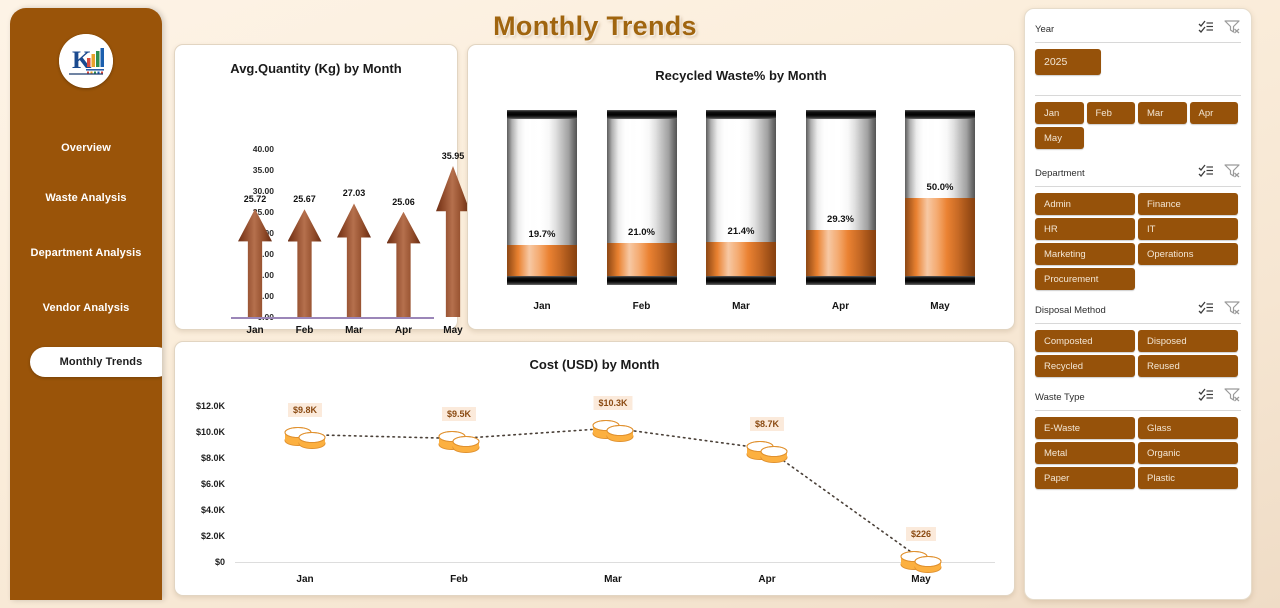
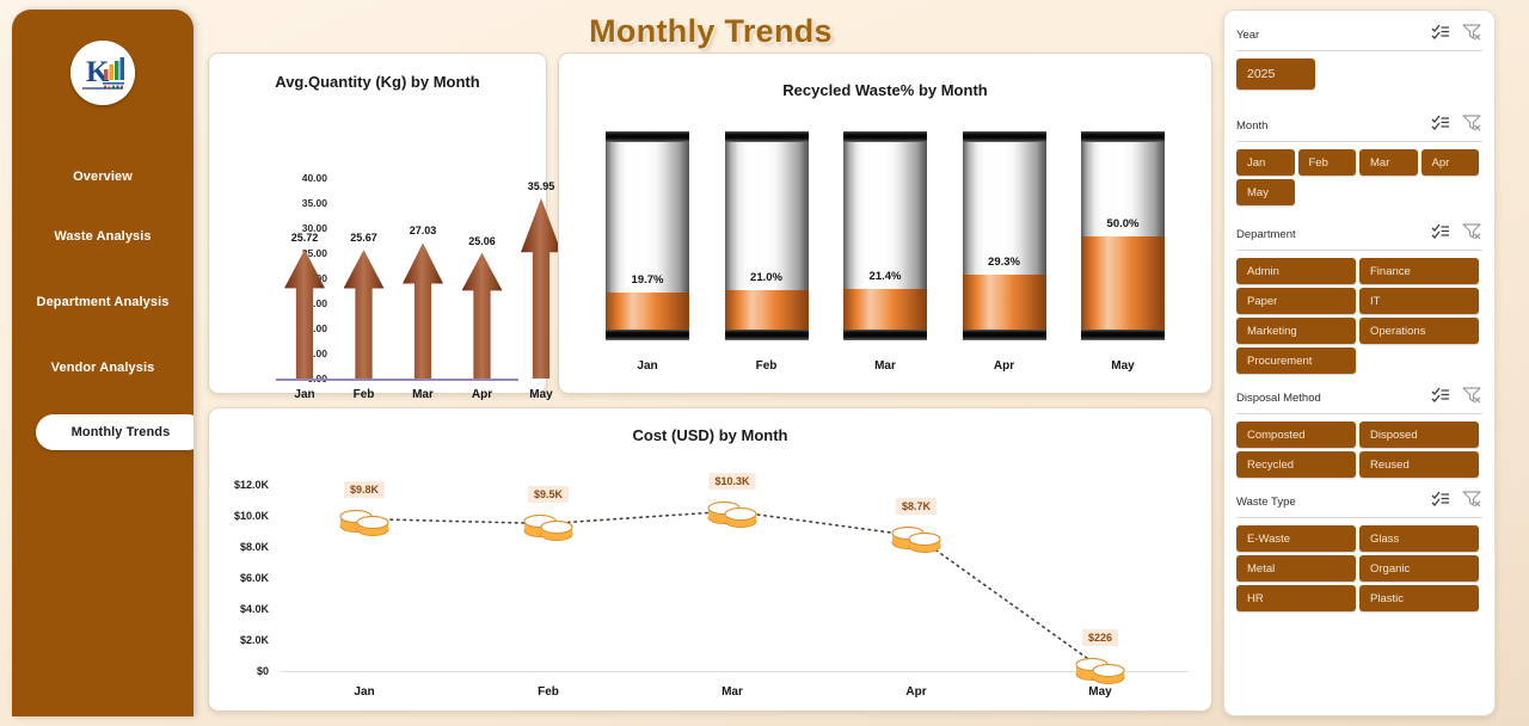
  K
  Overview
  Waste Analysis
  Department Analysis
  Vendor Analysis
  Monthly Trends
  Monthly Trends
  Avg.Quantity (Kg) by Month
  40.00
  35.00
  30.00
  5.00
  .00
  25.72
  Jan
  25.67
  Feb
  27.03
  Mar
  25.06
  Apr
  35.95
  May
  Recycled Waste% by Month
  19.7%
  Jan
  21.0%
  Feb
  21.4%
  Mar
  29.3%
  Apr
  50.0%
  May
  Cost (USD) by Month
  $12.0K
  $10.0K
  $8.0K
  $6.0K
  $4.0K
  $2.0K
  $0
  $9.8K
  Jan
  $9.5K
  Feb
  $10.3K
  Mar
  $8.7K
  Apr
  $226
  May
  Year
  2025
+ Month
  Jan
  Feb
  Mar
  Apr
  May
  Department
  Admin
  Finance
- HR
+ Paper
  IT
  Marketing
  Operations
  Procurement
  Disposal Method
  Composted
  Disposed
  Recycled
  Reused
  Waste Type
  E-Waste
  Glass
  Metal
  Organic
- Paper
+ HR
  Plastic
